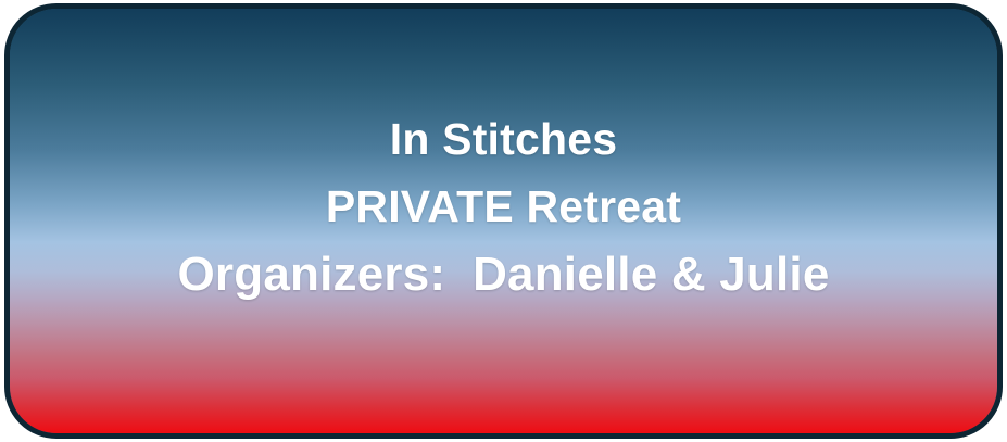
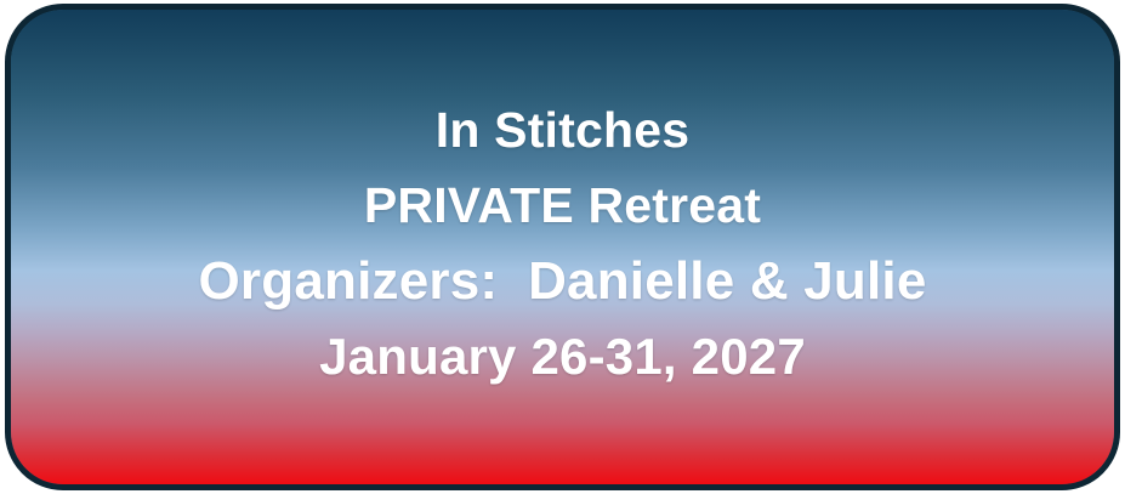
  In Stitches
  PRIVATE Retreat
  Organizers: Danielle & Julie
+ January 26-31, 2027
